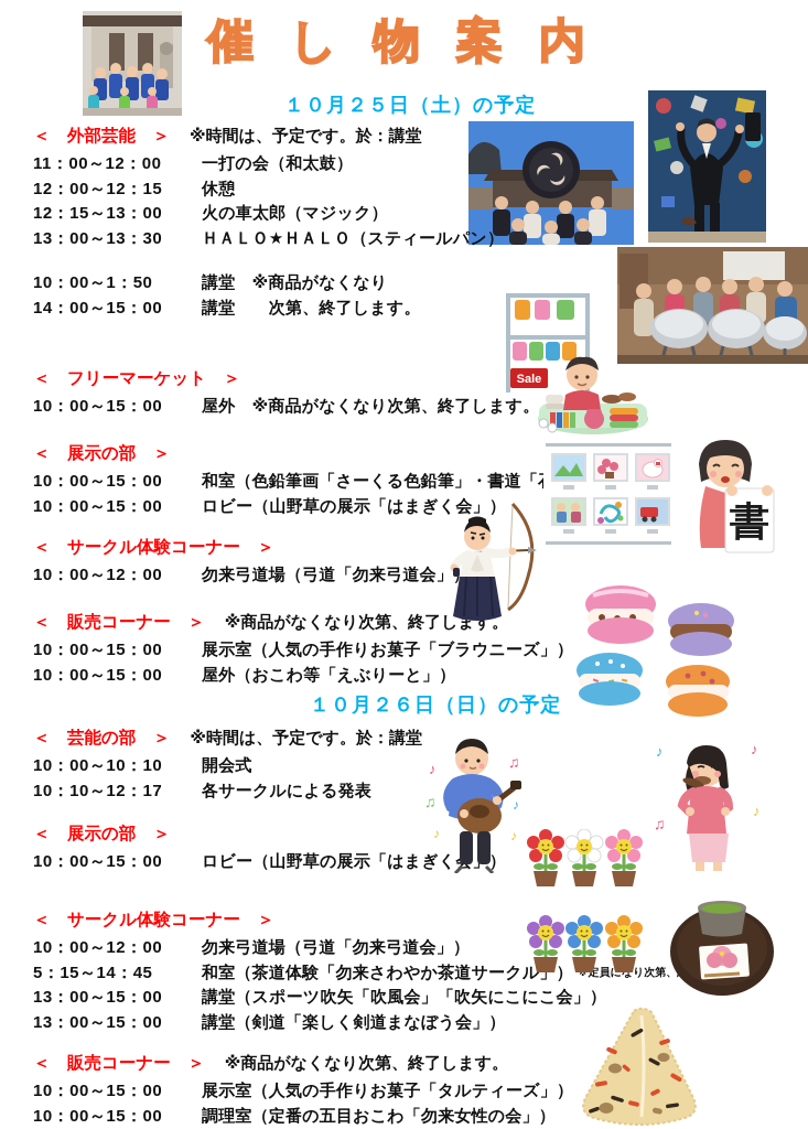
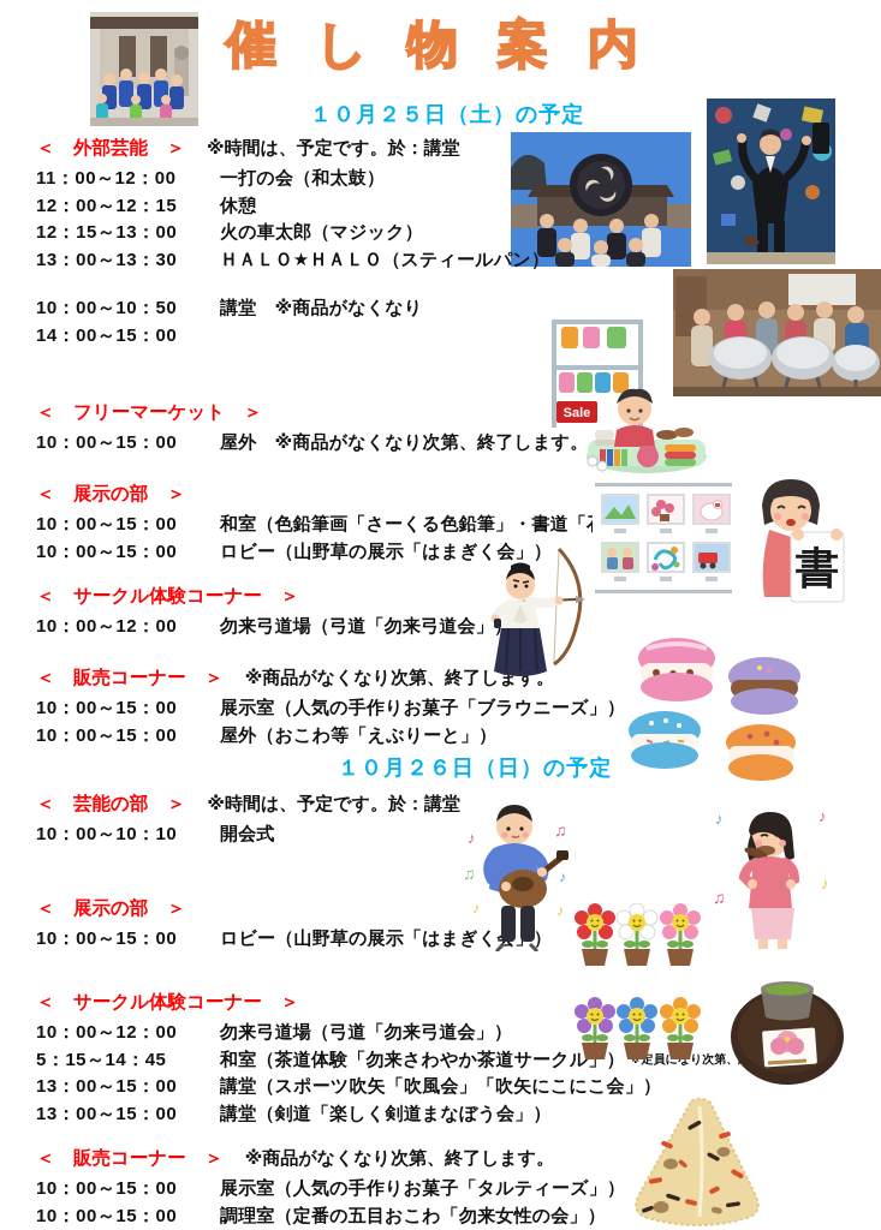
  催し物案内
  １０月２５日（土）の予定
  ＜ 外部芸能 ＞ ※時間は、予定です。於：講堂
  11：00～12：00
  一打の会（和太鼓）
  12：00～12：15
  休憩
  12：15～13：00
  火の車太郎（マジック）
  13：00～13：30
  ＨＡＬＯ★ＨＡＬＯ（スティールパン）
- 10：00～1：50
+ 10：00～10：50
  講堂 ※商品がなくなり
  14：00～15：00
- 講堂 次第、終了します。
  ＜ フリーマーケット ＞
  10：00～15：00
  屋外 ※商品がなくなり次第、終了します。
  ＜ 展示の部 ＞
  10：00～15：00
  和室（色鉛筆画「さーくる色鉛筆」・書道「
  10：00～15：00
  ロビー（山野草の展示「はまぎく会」）
  ＜ サークル体験コーナー ＞
  10：00～12：00
  勿来弓道場（弓道「勿来弓道会」
  ＜ 販売コーナー ＞ ※商品がなくなり次第、終了します。
  10：00～15：00
  展示室（人気の手作りお菓子「ブラウニーズ」）
  10：00～15：00
  屋外（おこわ等「えぶりーと」）
  １０月２６日（日）の予定
  ＜ 芸能の部 ＞ ※時間は、予定です。於：講堂
  10：00～10：10
  開会式
- 10：10～12：17
- 各サークルによる発表
  ＜ 展示の部 ＞
  10：00～15：00
  ロビー（山野草の展示「はまぎく）
  ＜ サークル体験コーナー ＞
  10：00～12：00
  勿来弓道場（弓道「勿来弓道会」）
  5：15～14：45
  和室（茶道体験「勿来さわやか茶道サークル）
  13：00～15：00
  講堂（スポーツ吹矢「吹風会」「吹矢にこにこ会」）
  13：00～15：00
  講堂（剣道「楽しく剣道まなぼう会」）
  ＜ 販売コーナー ＞ ※商品がなくなり次第、終了します。
  10：00～15：00
  展示室（人気の手作りお菓子「タルティーズ」）
  10：00～15：00
  調理室（定番の五目おこわ「勿来女性の会」）
  Sale
  書
  ♪
  ♫
  ♫
  ♪
  ♪
  ♪
  ♪
  ♪
  ♫
  ♪
